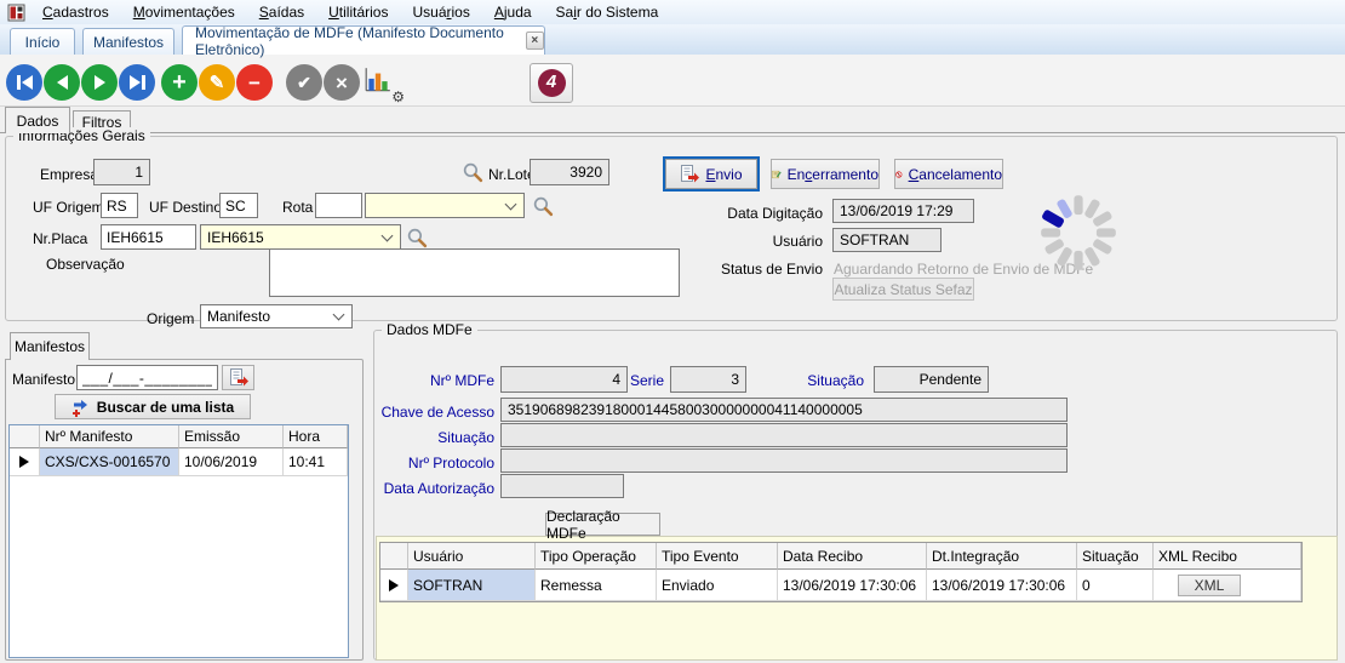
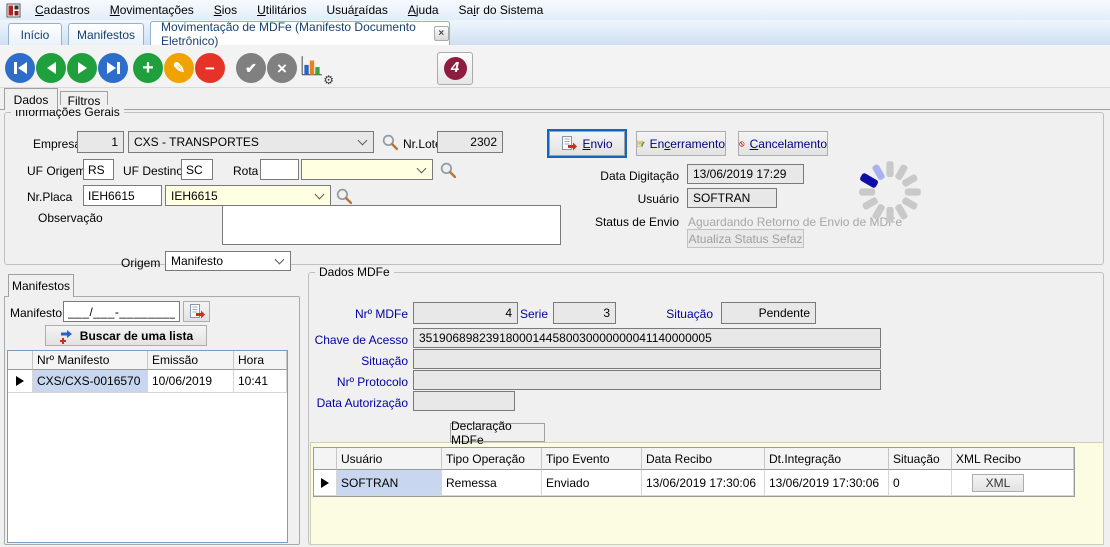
  Cadastros
  Movimentações
- Saídas
+ Sios
  Utilitários
- Usuários
+ Usuáraídas
  Ajuda
  Sair do Sistema
  Início
  Manifestos
  Movimentação de MDFe (Manifesto Documento Eletrônico)
  ×
  +
  ✎
  −
  ✔
  ×
  ⚙
  4
  Dados
  Filtros
  Informações Gerais
  Empres
  1
+ CXS - TRANSPORTES
  Nr.Lot
- 3920
+ 2302
  Envio
  Encerramento
  Cancelamento
  UF Origem
  RS
  UF Destino
  SC
  Rota
  Nr.Placa
  IEH6615
  IEH6615
  Observação
  Origem
  Manifesto
  Data Digitação
  13/06/2019 17:29
  Usuário
  SOFTRAN
  Status de Envio
  Aguardando Retorno de Envio de MDe
  Atualiza Status Sefaz
  Manifestos
  Manifesto
  ___/___-________
  Buscar de uma lista
  Nrº Manifesto
  Emissão
  Hora
  CXS/CXS-0016570
  10/06/2019
  10:41
  Dados MDFe
  Nrº MDFe
  4
  Serie
  3
  Situação
  Pendente
  Chave de Acesso
  35190689823918000144580030000000041140000005
  Situação
  Nrº Protocolo
  Data Autorização
  Declaração MDFe
  Usuário
  Tipo Operação
  Tipo Evento
  Data Recibo
  Dt.Integração
  Situação
  XML Recibo
  SOFTRAN
  Remessa
  Enviado
  13/06/2019 17:30:06
  13/06/2019 17:30:06
  0
  XML
